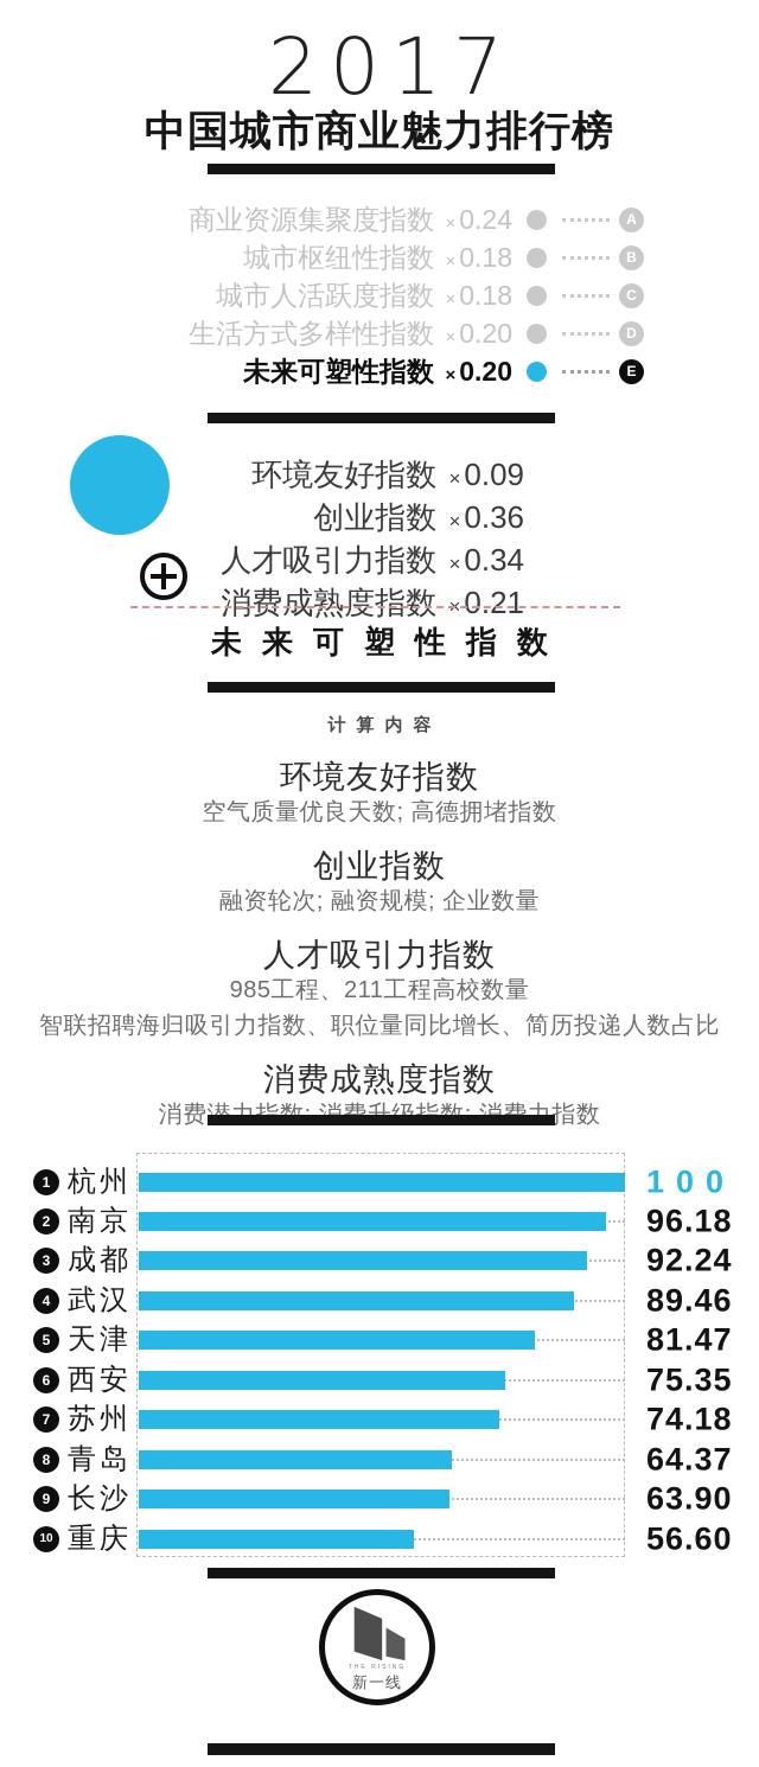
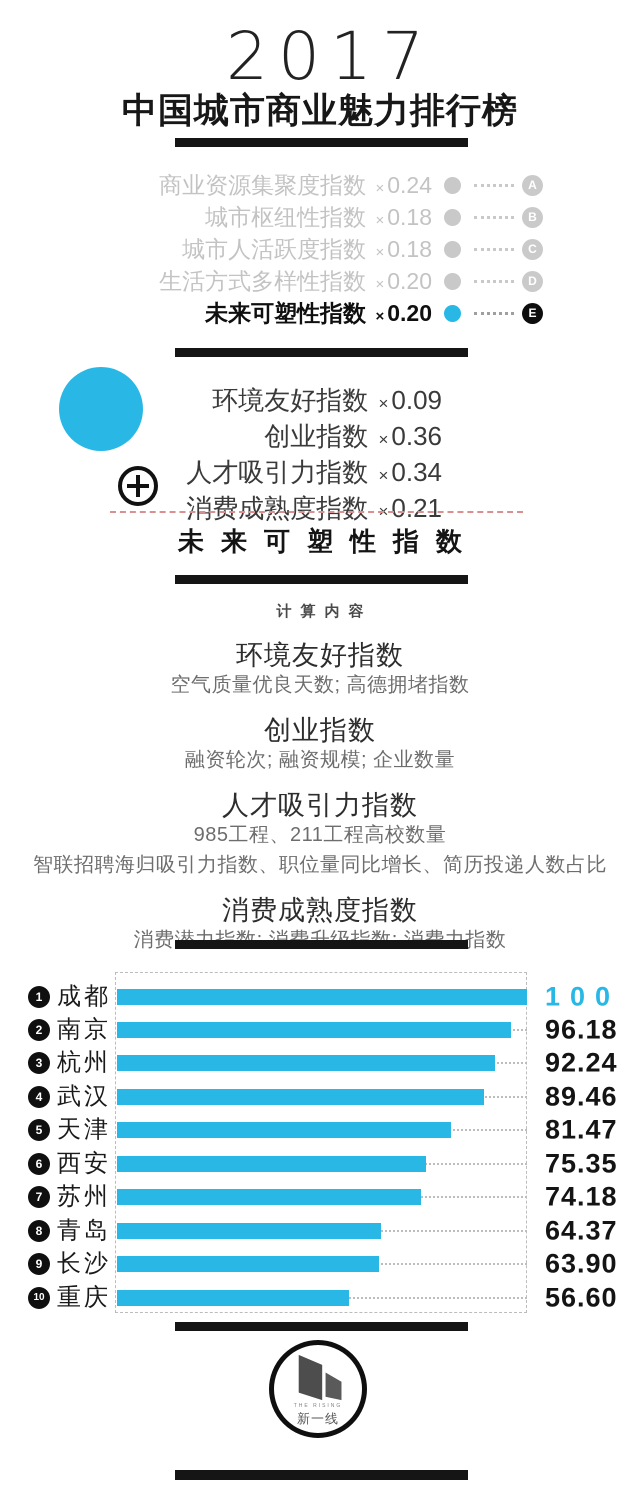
  2017
  中国城市商业魅力排行榜
  商业资源集聚度指数 × 0.24
  A
  城市枢纽性指数 × 0.18
  B
  城市人活跃度指数 × 0.18
  C
  生活方式多样性指数 × 0.20
  D
  未来可塑性指数 × 0.20
  E
  环境友好指数 × 0.09
  创业指数 × 0.36
  人才吸引力指数 × 0.34
  消费成熟度指数 × 0.21
  未来可塑性指数
  计算内容
  环境友好指数
  空气质量优良天数; 高德拥堵指数
  创业指数
  融资轮次; 融资规模; 企业数量
  人才吸引力指数
  985工程、211工程高校数量
  智联招聘海归吸引力指数、职位量同比增长、简历投递人数占比
  消费成熟度指数
  1
- 杭州
+ 成都
  100
  2
  南京
  96.18
  3
- 成都
+ 杭州
  92.24
  4
  武汉
  89.46
  5
  天津
  81.47
  6
  西安
  75.35
  7
  苏州
  74.18
  8
  青岛
  64.37
  9
  长沙
  63.90
  10
  重庆
  56.60
  新一线
